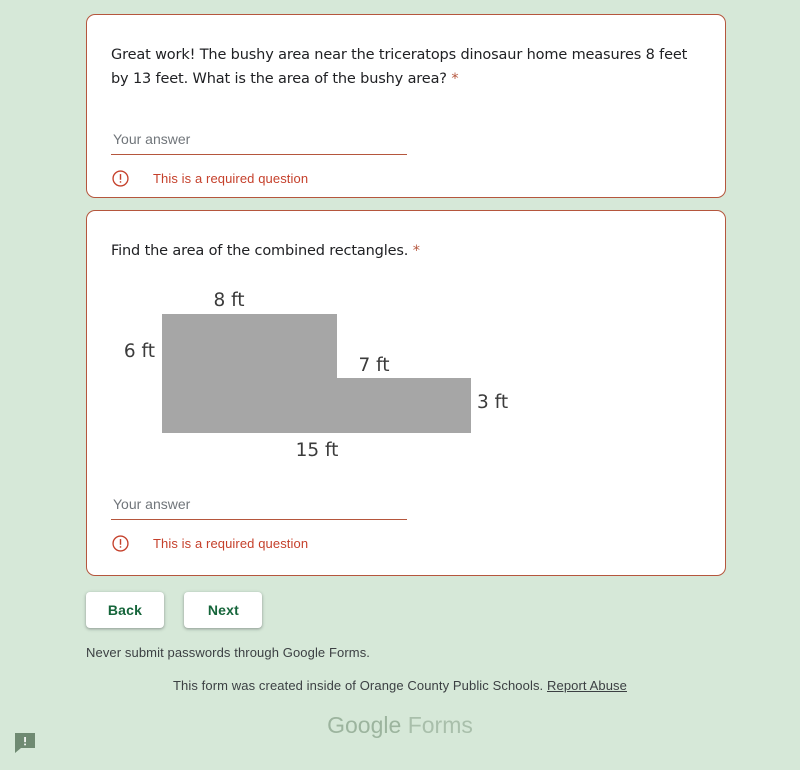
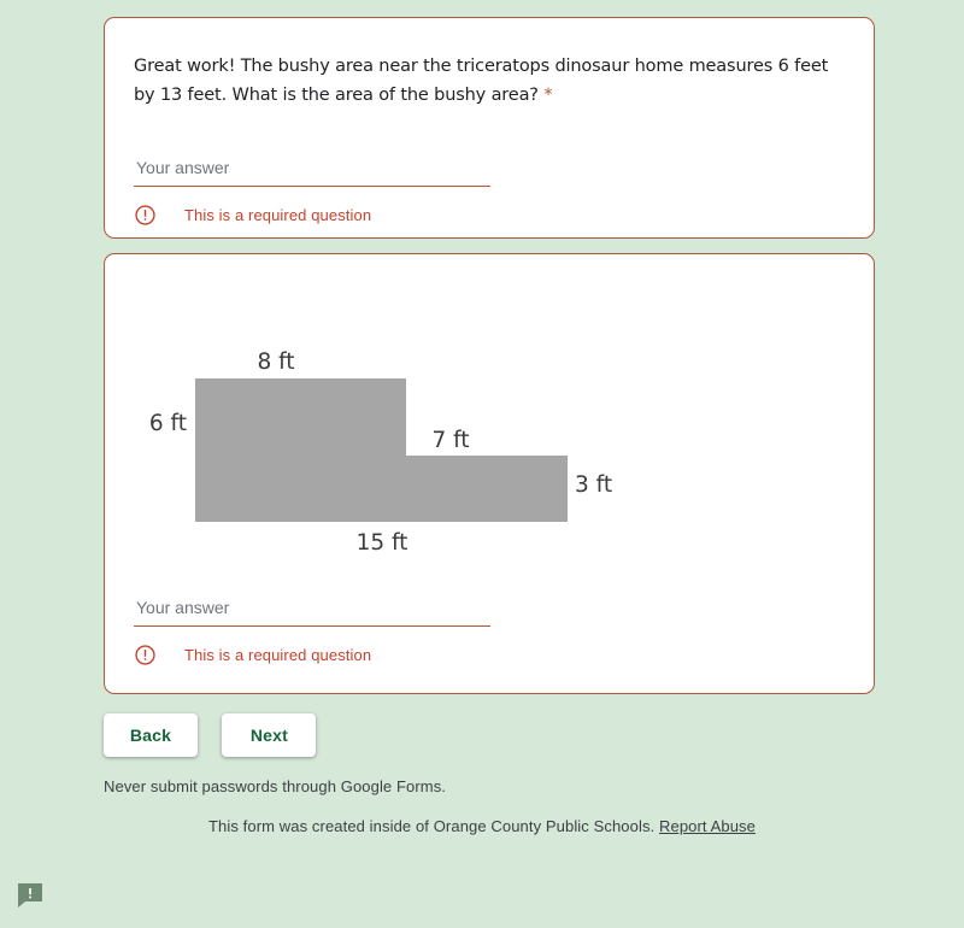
- Great work! The bushy area near the triceratops dinosaur home measures 8 feet by 13 feet. What is the area of the bushy area? *
+ Great work! The bushy area near the triceratops dinosaur home measures 6 feet by 13 feet. What is the area of the bushy area? *
  Your answer
  This is a required question
- Find the area of the combined rectangles. *
  8 ft
  6 ft
  7 ft
  3 ft
  15 ft
  Your answer
  This is a required question
  Back Next
  Never submit passwords through Google Forms.
  This form was created inside of Orange County Public Schools. Report Abuse
- Google Forms
